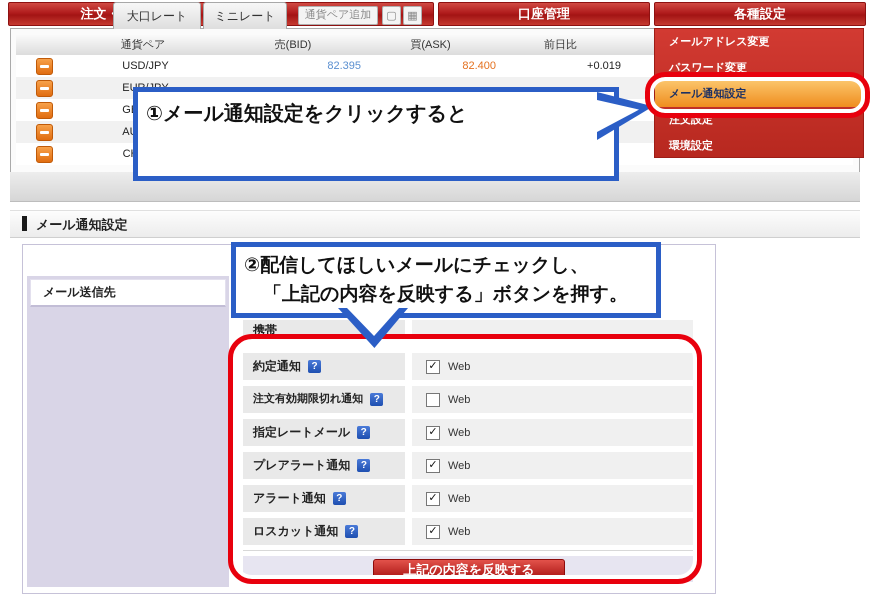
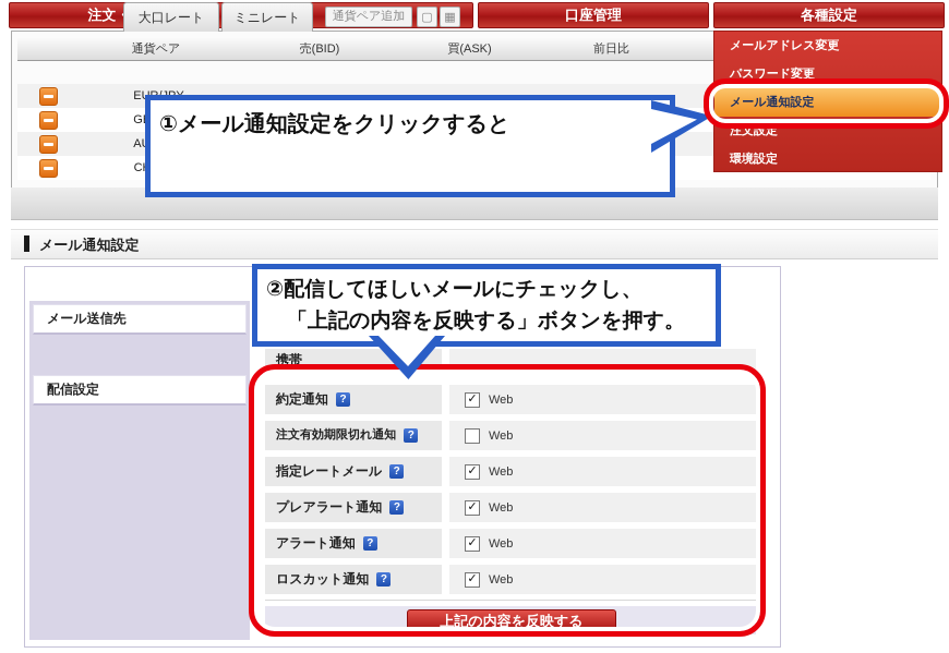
  口座管理
  各種設定
  通貨ペア
  売(BID)
  買(ASK)
  前日比
- USD/JPY
- 82.395
- 82.400
- +0.019
  大口レート
  ミニレート
  通貨ペア追加
  ▢
  ▦
  メール通知設定
  メール送信先
+ 配信設定
  携帯
  約定通知
  ?
  ✓
  Web
  注文有効期限切れ通知
  ?
  Web
  指定レートメール
  ?
  ✓
  Web
  プレアラート通知
  ?
  ✓
  Web
  アラート通知
  ?
  ✓
  Web
  ロスカット通知
  ?
  ✓
  Web
  上記の内容を反映する
  ②配信してほしいメールにチェックし、
  「上記の内容を反映する」ボタンを押す。
  ①メール通知設定をクリックすると
  メールアドレス変更
  パスワード変更
  メール通知設定
  注文設定
  環境設定
